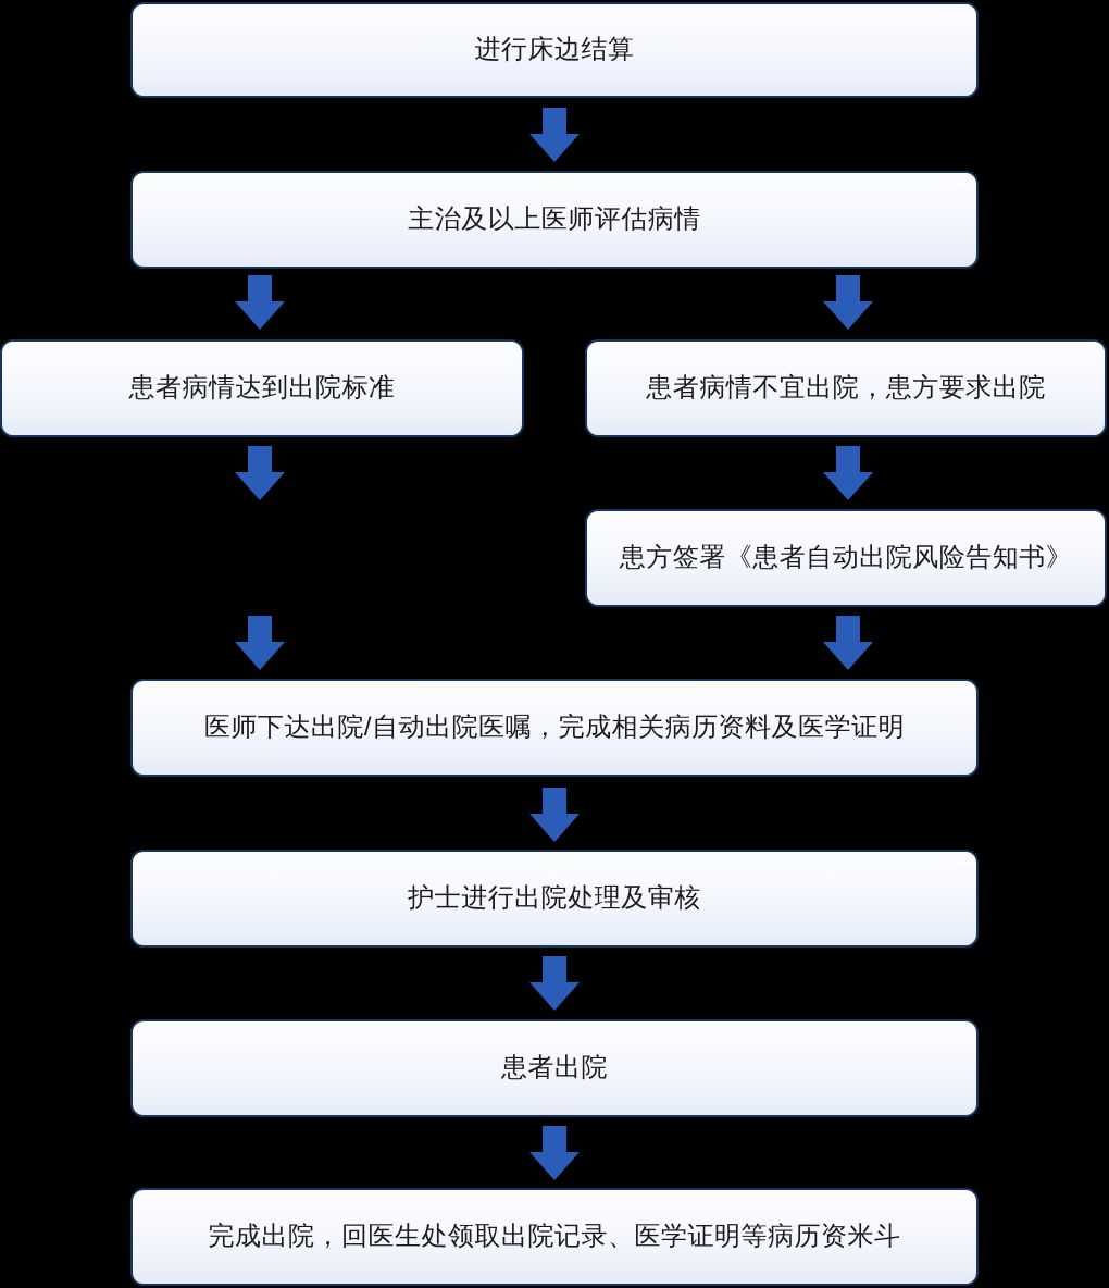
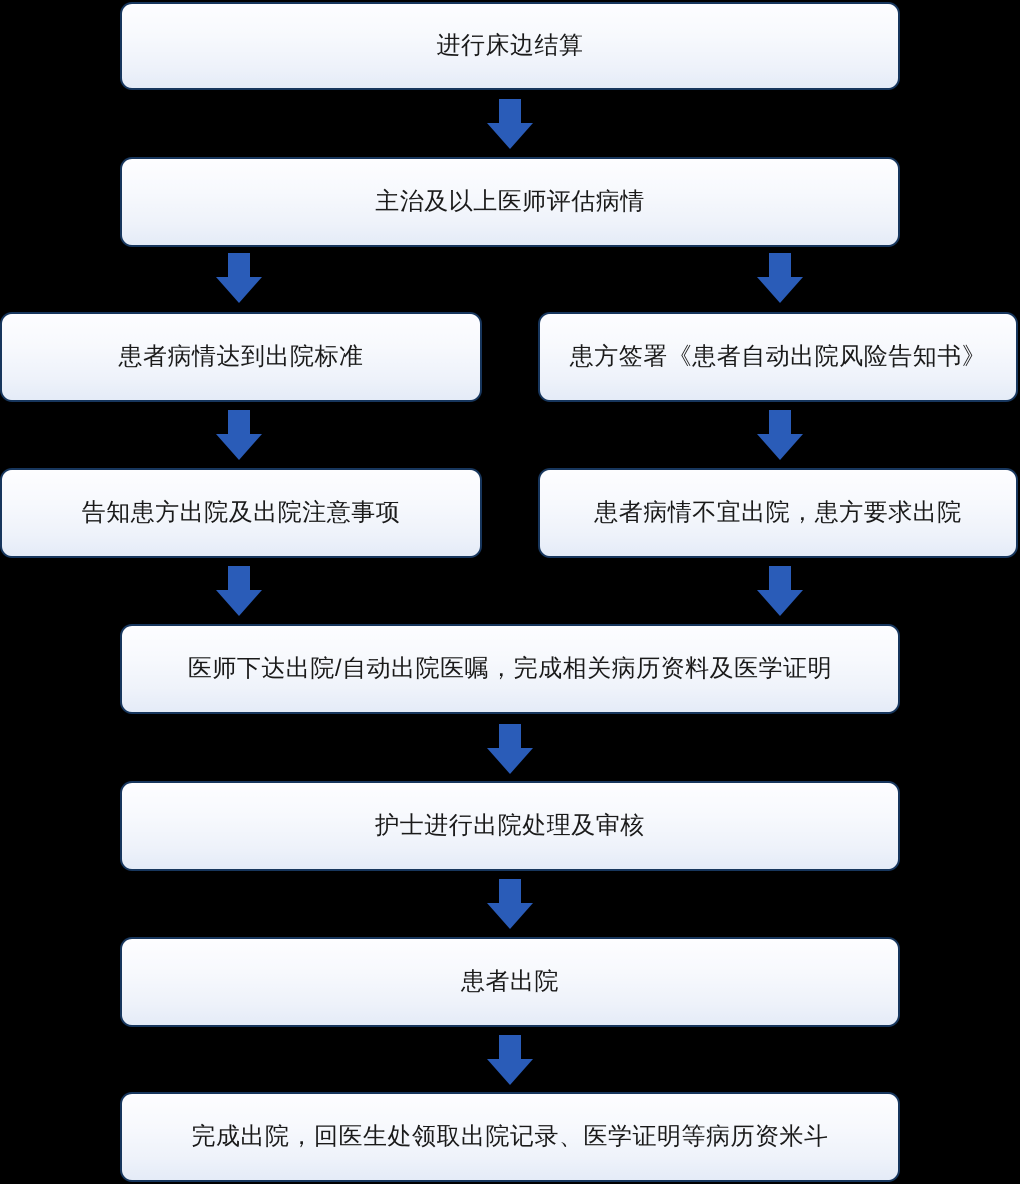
  进行床边结算
  主治及以上医师评估病情
  患者病情达到出院标准
- 患者病情不宜出院，患方要求出院
+ 患方签署《患者自动出院风险告知书》
+ 告知患方出院及出院注意事项
- 患方签署《患者自动出院风险告知书》
+ 患者病情不宜出院，患方要求出院
  医师下达出院/自动出院医嘱，完成相关病历资料及医学证明
  护士进行出院处理及审核
  患者出院
  完成出院，回医生处领取出院记录、医学证明等病历资米斗
